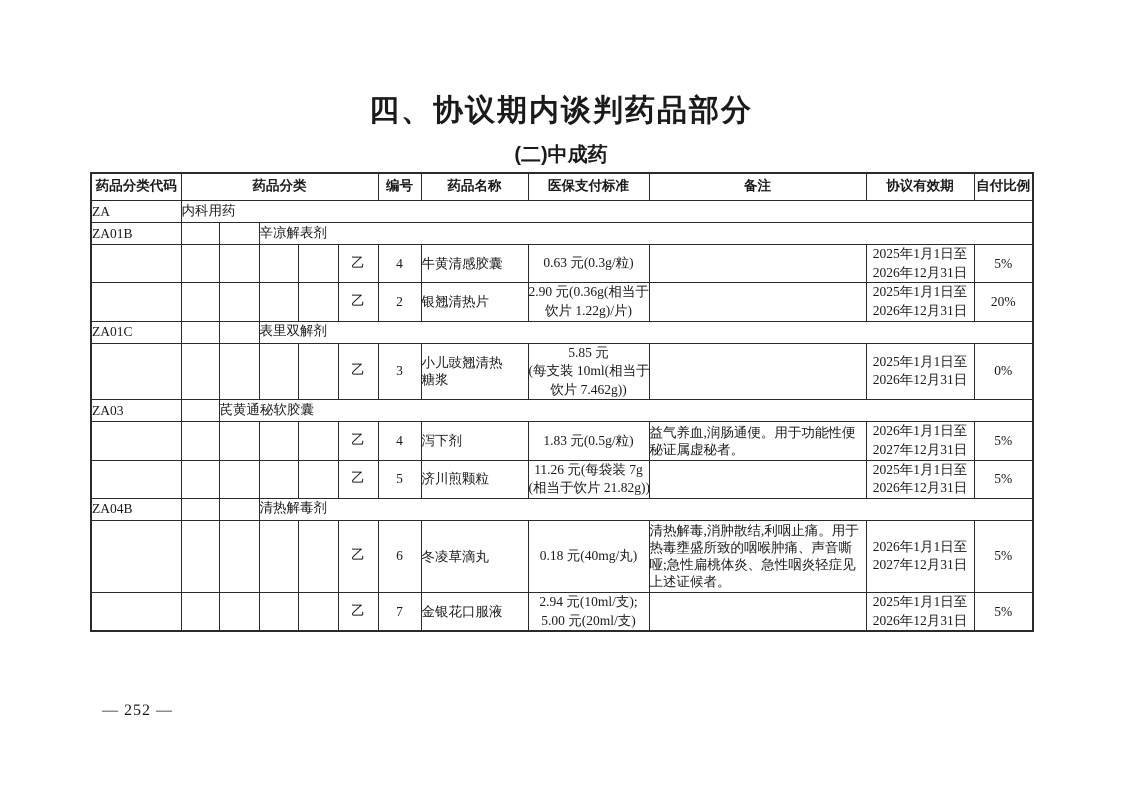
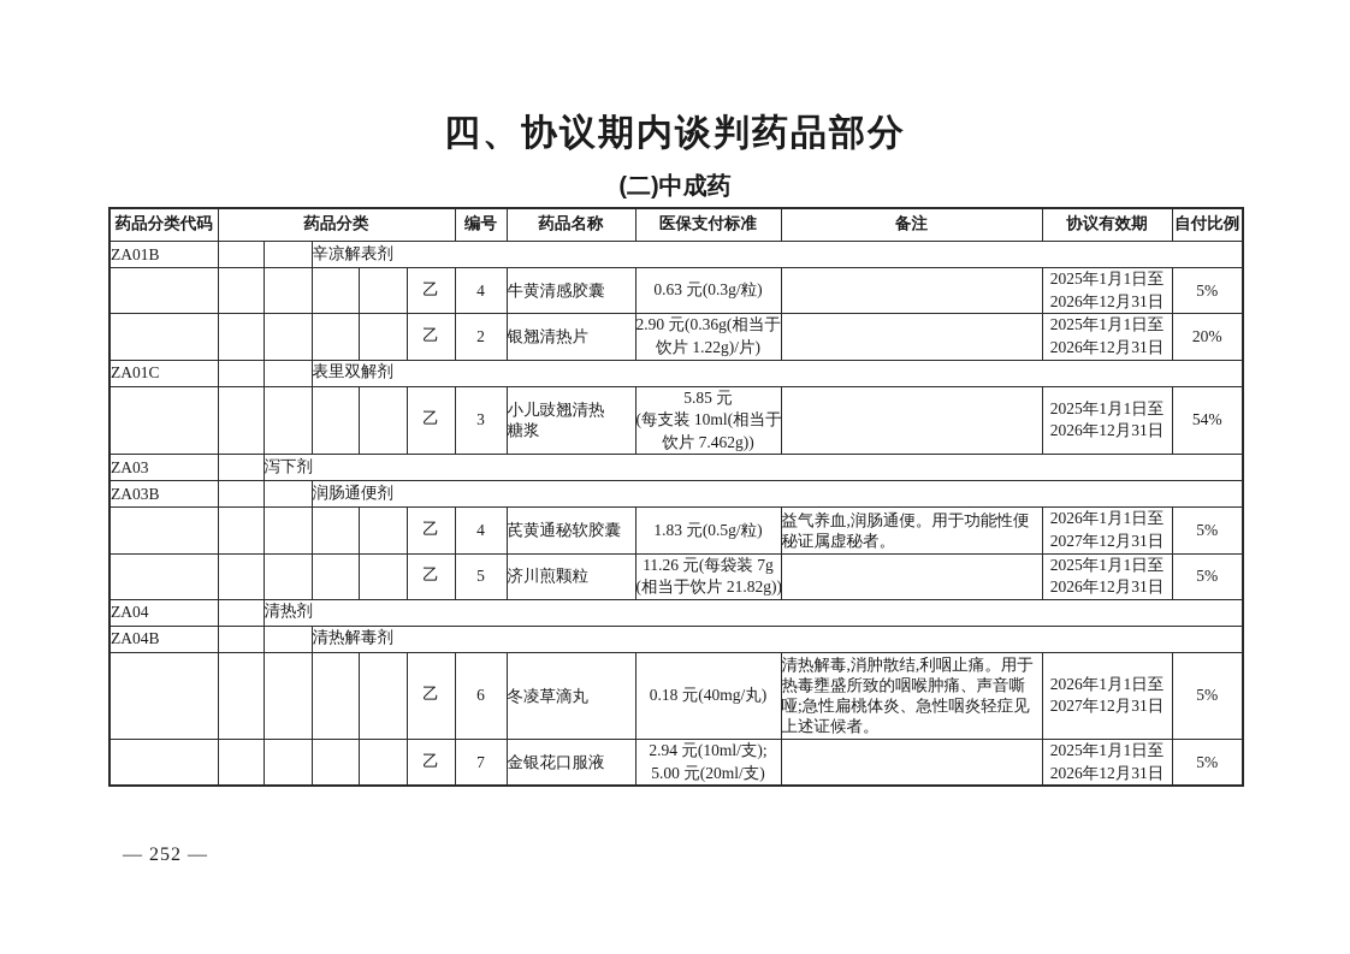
  四、协议期内谈判药品部分
  (二)中成药
  药品分类代码	药品分类	编号	药品名称	医保支付标准	备注	协议有效期	自付比例
- ZA	内科用药
  ZA01B			辛凉解表剂
  					乙	4	牛黄清感胶囊	0.63 元(0.3g/粒)		2025年1月1日至2026年12月31日	5%
  					乙	2	银翘清热片	2.90 元(0.36g(相当于饮片 1.22g)/片)		2025年1月1日至2026年12月31日	20%
  ZA01C			表里双解剂
- 					乙	3	小儿豉翘清热糖浆	5.85 元(每支装 10ml(相当于饮片 7.462g))		2025年1月1日至2026年12月31日	0%
+ 					乙	3	小儿豉翘清热糖浆	5.85 元(每支装 10ml(相当于饮片 7.462g))		2025年1月1日至2026年12月31日	54%
- ZA03		芪黄通秘软胶囊
+ ZA03		泻下剂
+ ZA03B			润肠通便剂
- 					乙	4	泻下剂	1.83 元(0.5g/粒)	益气养血,润肠通便。用于功能性便秘证属虚秘者。	2026年1月1日至2027年12月31日	5%
+ 					乙	4	芪黄通秘软胶囊	1.83 元(0.5g/粒)	益气养血,润肠通便。用于功能性便秘证属虚秘者。	2026年1月1日至2027年12月31日	5%
  					乙	5	济川煎颗粒	11.26 元(每袋装 7g(相当于饮片 21.82g))		2025年1月1日至2026年12月31日	5%
+ ZA04		清热剂
  ZA04B			清热解毒剂
  					乙	6	冬凌草滴丸	0.18 元(40mg/丸)	清热解毒,消肿散结,利咽止痛。用于热毒壅盛所致的咽喉肿痛、声音嘶哑;急性扁桃体炎、急性咽炎轻症见上述证候者。	2026年1月1日至2027年12月31日	5%
  					乙	7	金银花口服液	2.94 元(10ml/支);5.00 元(20ml/支)		2025年1月1日至2026年12月31日	5%
  — 252 —
